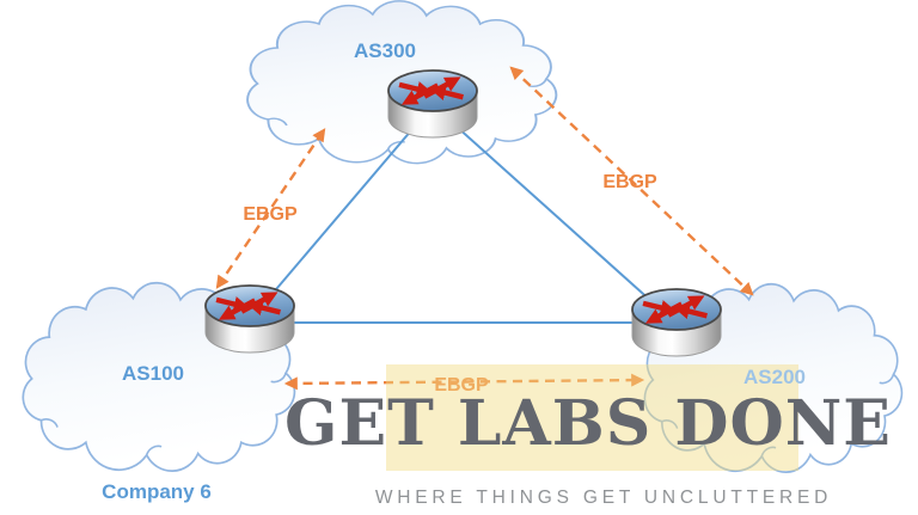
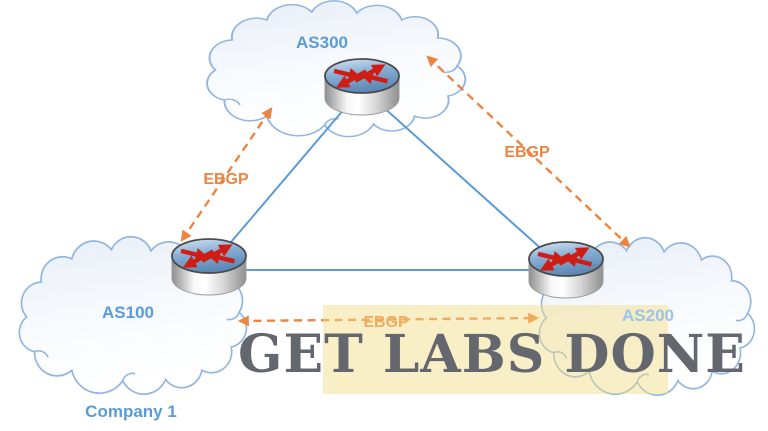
  AS300
  AS100
  EBGP
  EBGP
  EBGP
- Company 6
+ Company 1
  AS200
  GET LABS DONE
- WHERE THINGS GET UNCLUTTERED
